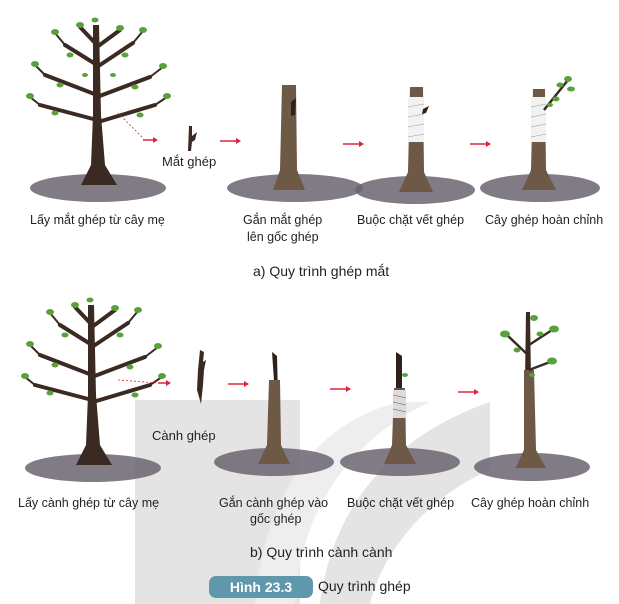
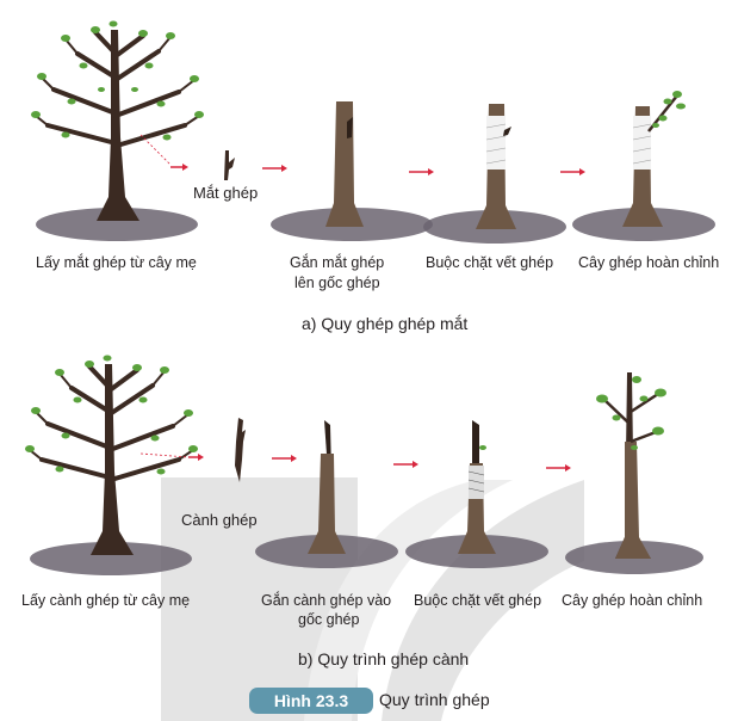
  Mắt ghép
  Lấy mắt ghép từ cây mẹ
  Gắn mắt ghép
  lên gốc ghép
  Buộc chặt vết ghép
  Cây ghép hoàn chỉnh
- a) Quy trình ghép mắt
+ a) Quy ghép ghép mắt
  Cành ghép
  Lấy cành ghép từ cây mẹ
  Gắn cành ghép vào
  gốc ghép
  Buộc chặt vết ghép
  Cây ghép hoàn chỉnh
- b) Quy trình cành cành
+ b) Quy trình ghép cành
  Hình 23.3
  Quy trình ghép
